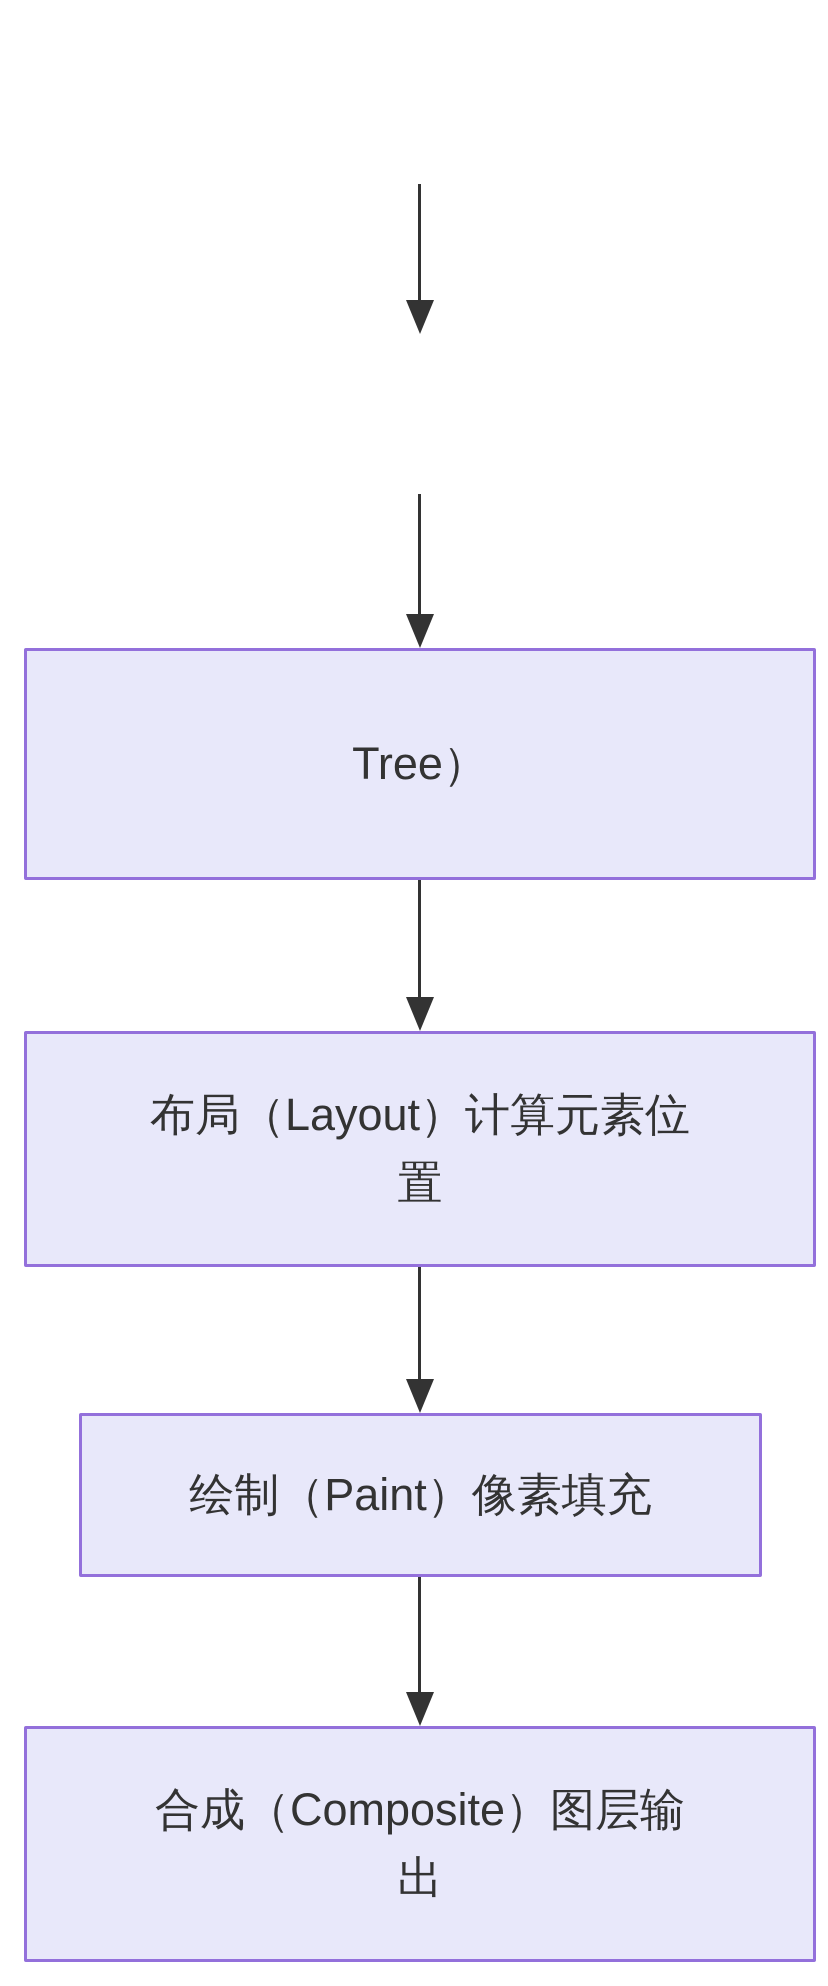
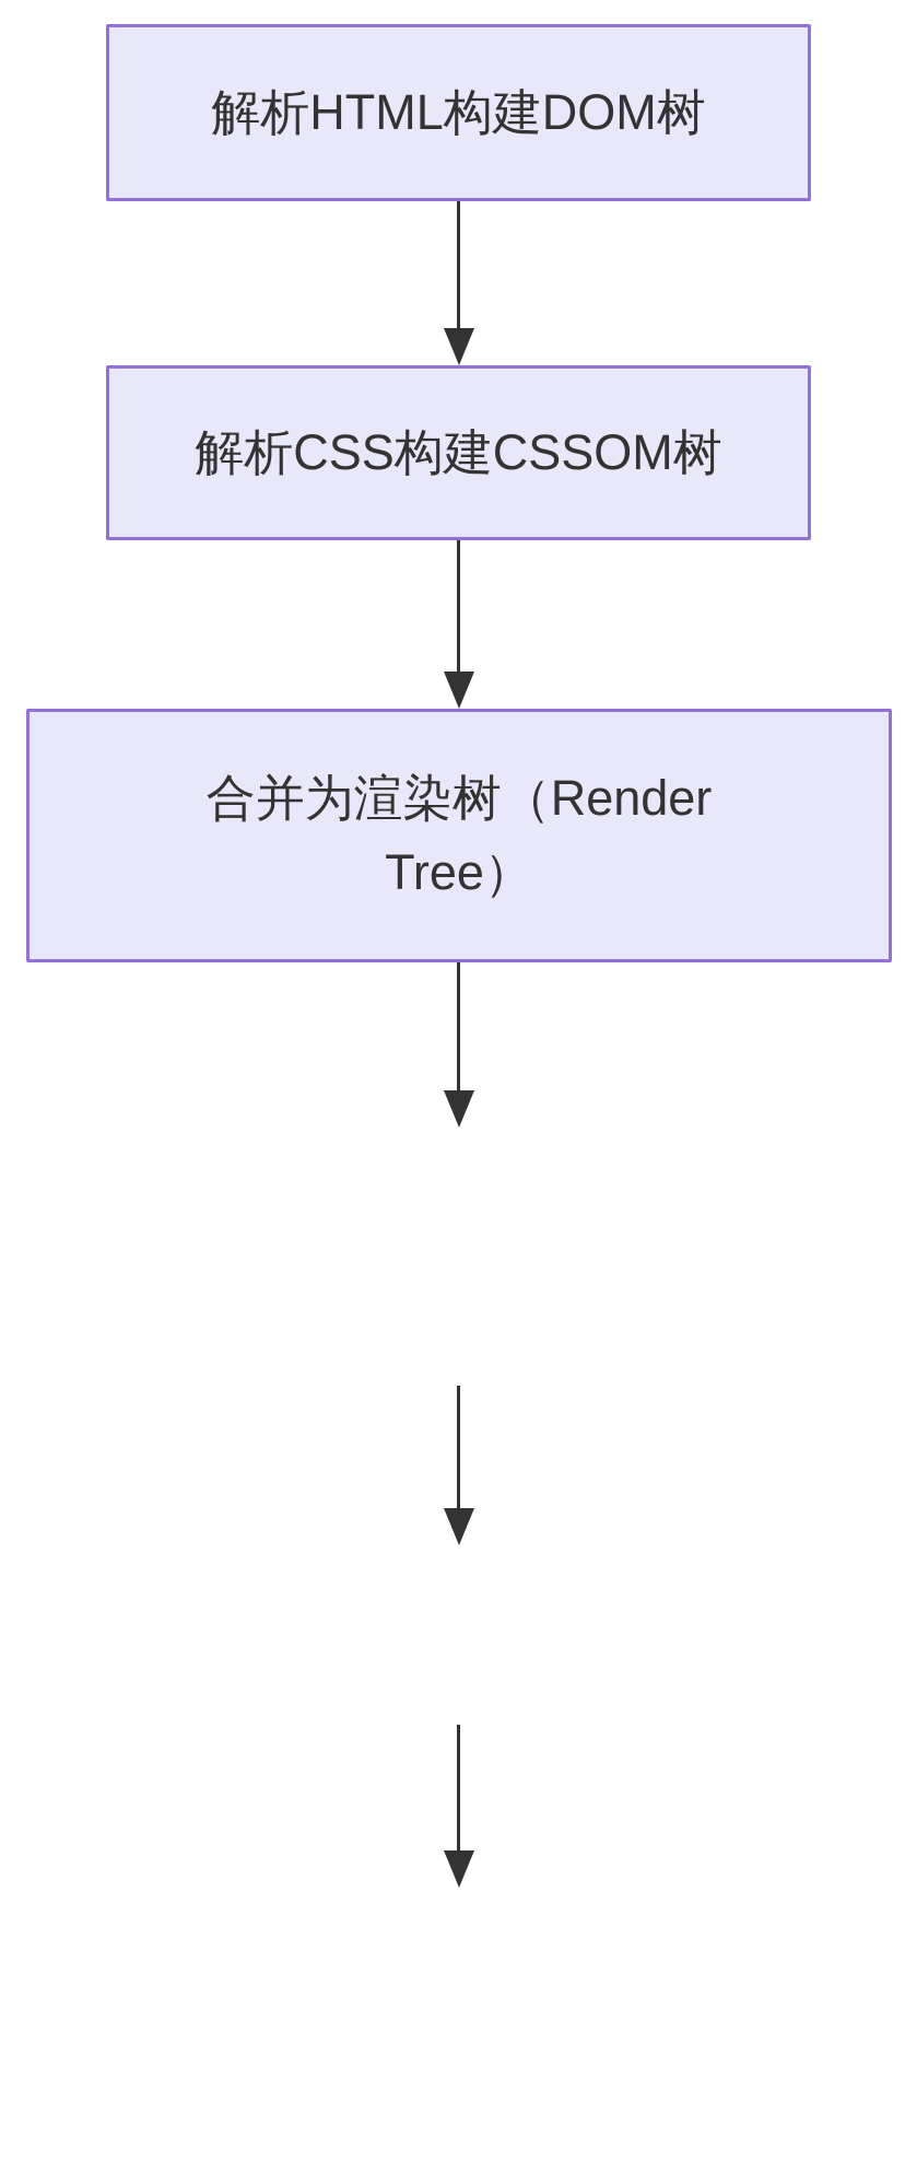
+ 解析HTML构建DOM树
+ 解析CSS构建CSSOM树
+ 合并为渲染树（Render
  Tree）
- 布局（Layout）计算元素位
- 置
- 绘制（Paint）像素填充
- 合成（Composite）图层输
- 出
